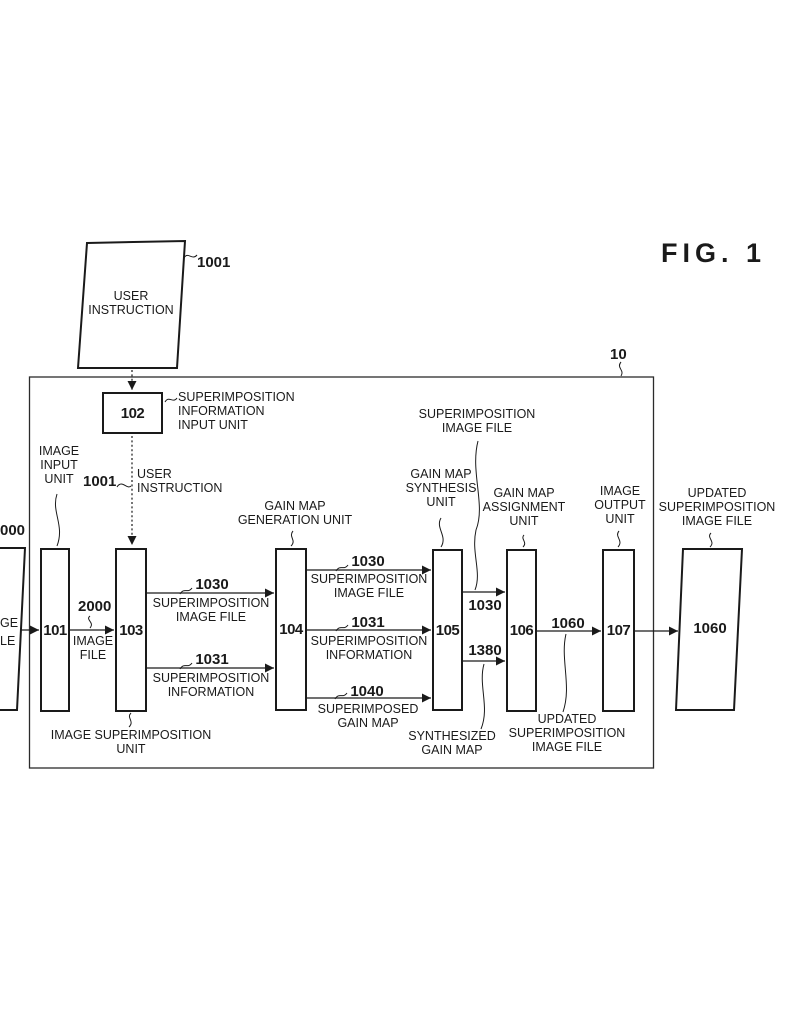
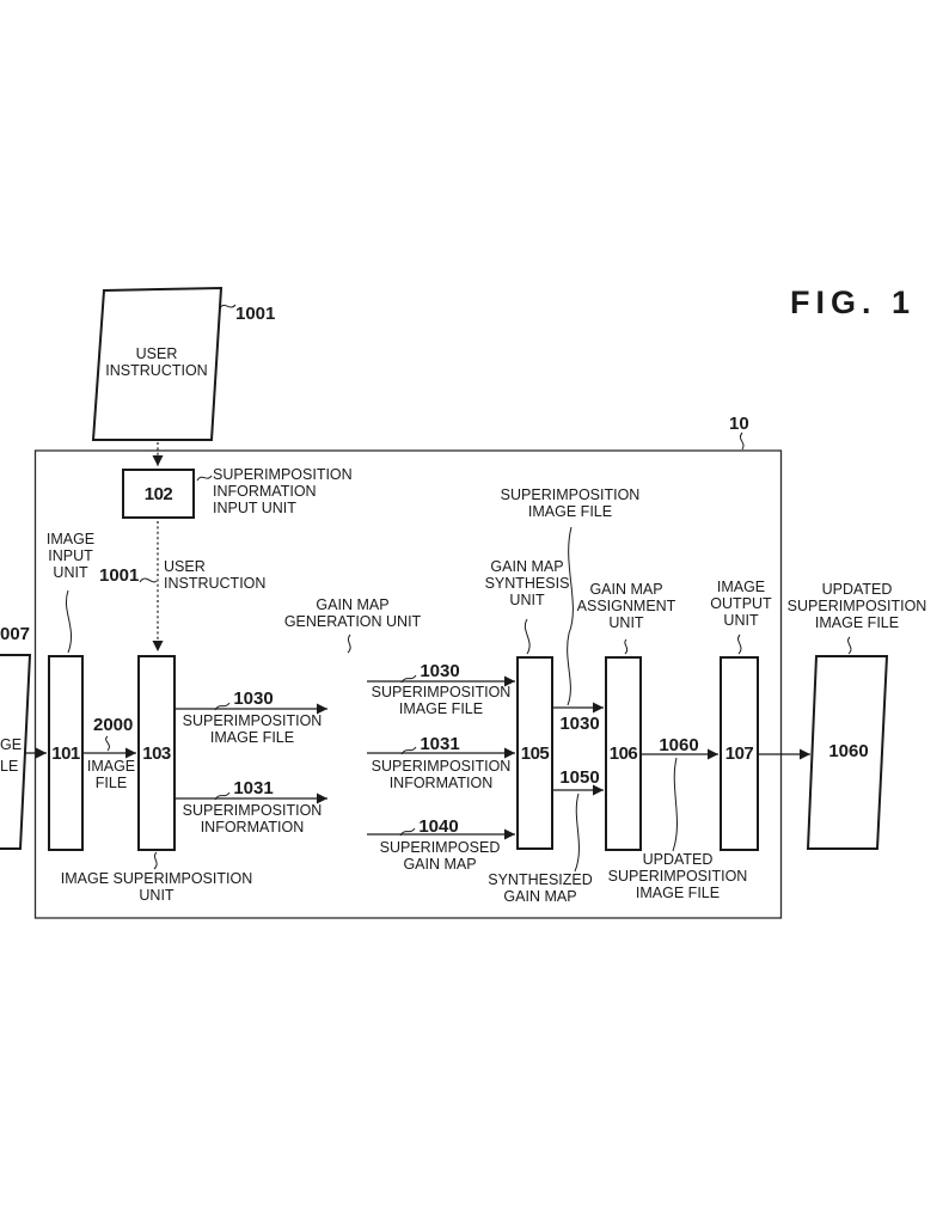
  102
  101
  103
- 104
  105
  106
  107
  FIG. 1
  10
  USER
  INSTRUCTION
  1001
  SUPERIMPOSITION
  INFORMATION
  INPUT UNIT
  IMAGE
  INPUT
  UNIT
  1001
  USER
  INSTRUCTION
- 000
+ 007
  GE
  LE
  2000
  IMAGE
  FILE
  GAIN MAP
  GENERATION UNIT
  GAIN MAP
  SYNTHESIS
  UNIT
  SUPERIMPOSITION
  IMAGE FILE
  GAIN MAP
  ASSIGNMENT
  UNIT
  IMAGE
  OUTPUT
  UNIT
  UPDATED
  SUPERIMPOSITION
  IMAGE FILE
  1030
  SUPERIMPOSITION
  IMAGE FILE
  1031
  SUPERIMPOSITION
  INFORMATION
  1030
  SUPERIMPOSITION
  IMAGE FILE
  1031
  SUPERIMPOSITION
  INFORMATION
  1040
  SUPERIMPOSED
  GAIN MAP
  1030
- 1380
+ 1050
  SYNTHESIZED
  GAIN MAP
  1060
  UPDATED
  SUPERIMPOSITION
  IMAGE FILE
  IMAGE SUPERIMPOSITION
  UNIT
  1060
